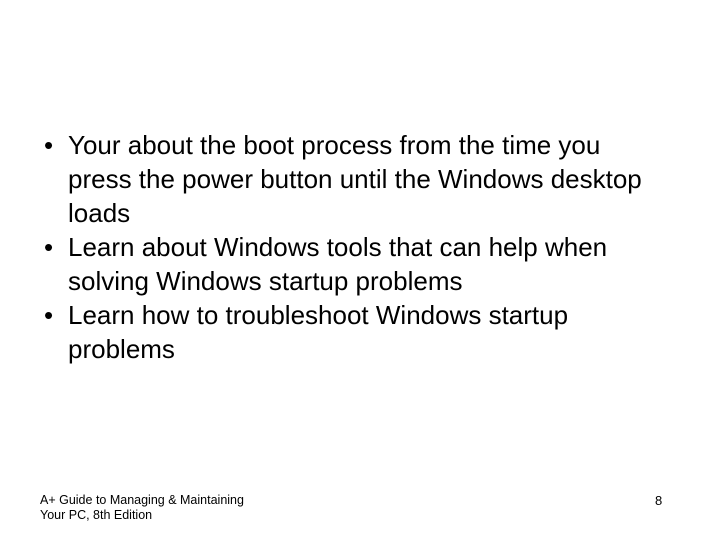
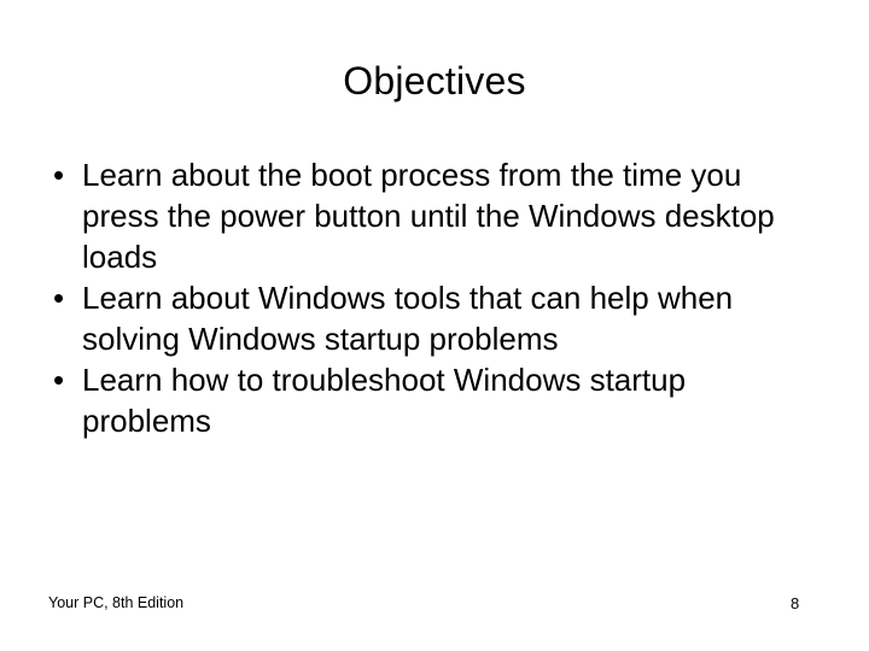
+ Objectives
  •
- Your about the boot process from the time you press the power button until the Windows desktop loads
+ Learn about the boot process from the time you press the power button until the Windows desktop loads
  •
  Learn about Windows tools that can help when solving Windows startup problems
  •
  Learn how to troubleshoot Windows startup problems
- A+ Guide to Managing & Maintaining
  Your PC, 8th Edition
  8
